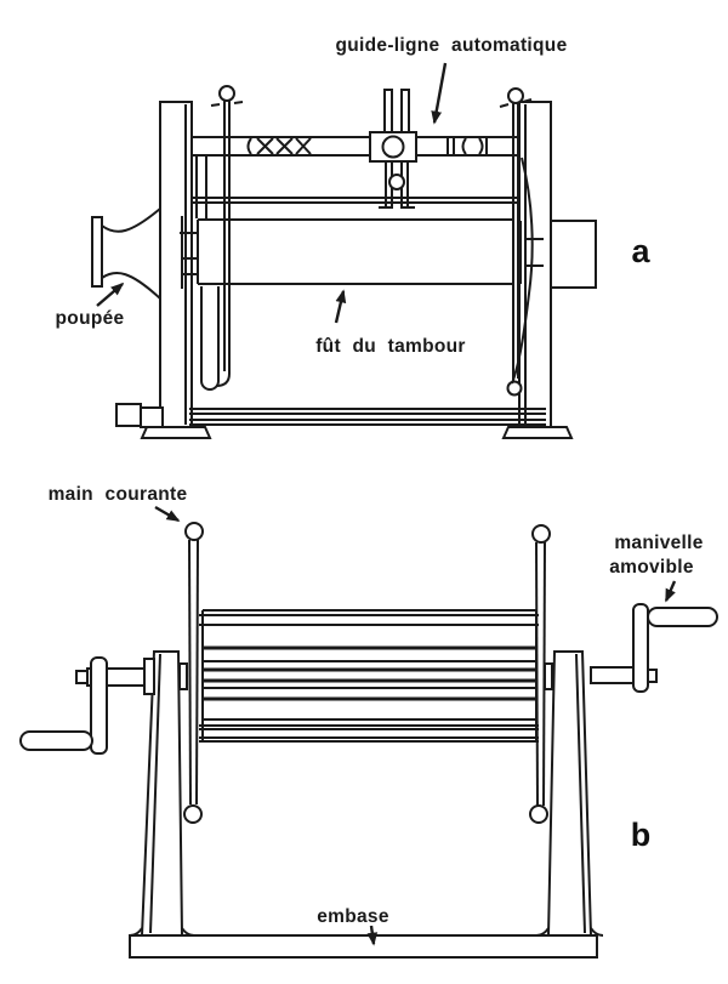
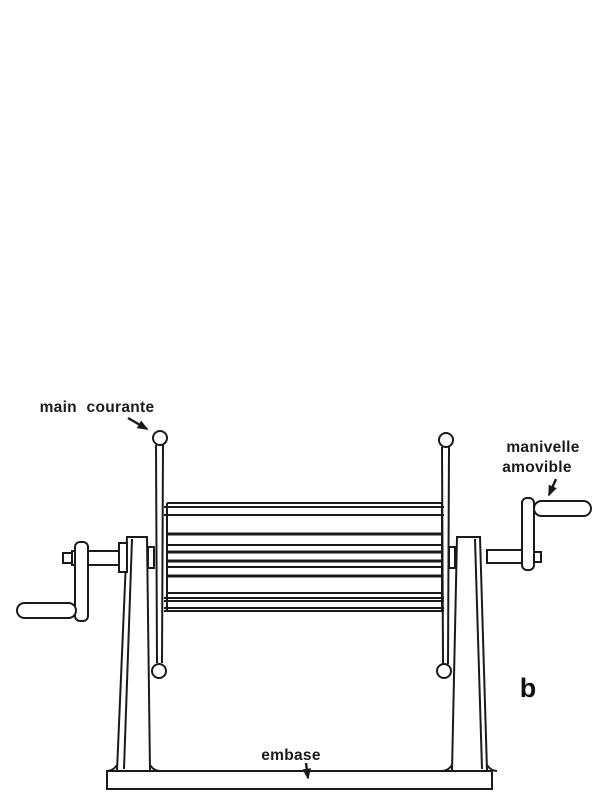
- guide-ligne automatique
- poupée
- fût du tambour
- a
  main courante
  manivelle
  amovible
  embase
  b
